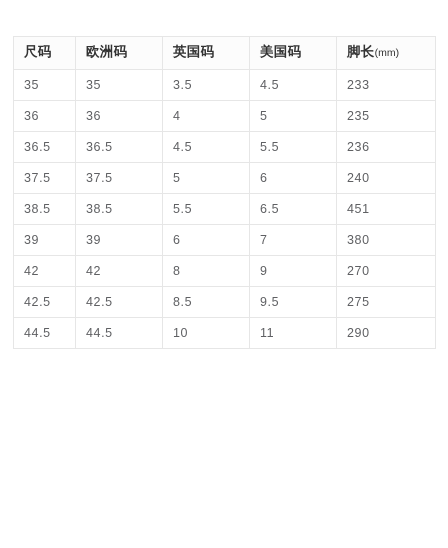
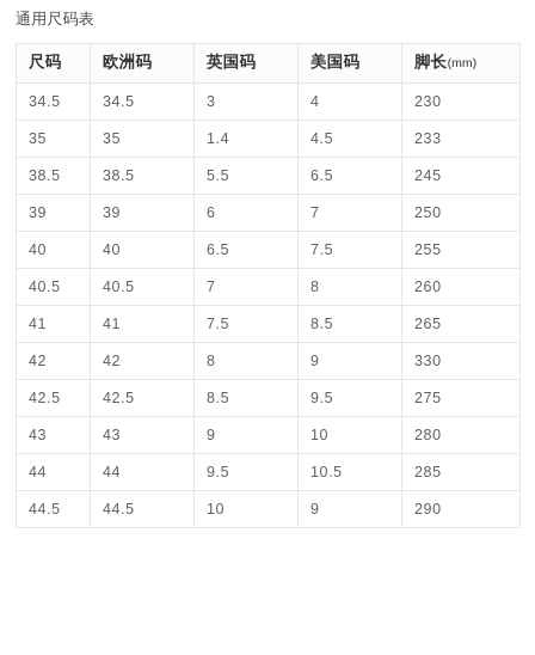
+ 通用尺码表
  尺码	欧洲码	英国码	美国码	脚长(mm)
+ 34.5	34.5	3	4	230
- 35	35	3.5	4.5	233
+ 35	35	1.4	4.5	233
- 36	36	4	5	235
- 36.5	36.5	4.5	5.5	236
- 37.5	37.5	5	6	240
- 38.5	38.5	5.5	6.5	451
+ 38.5	38.5	5.5	6.5	245
- 39	39	6	7	380
+ 39	39	6	7	250
+ 40	40	6.5	7.5	255
+ 40.5	40.5	7	8	260
+ 41	41	7.5	8.5	265
- 42	42	8	9	270
+ 42	42	8	9	330
  42.5	42.5	8.5	9.5	275
+ 43	43	9	10	280
+ 44	44	9.5	10.5	285
- 44.5	44.5	10	11	290
+ 44.5	44.5	10	9	290
